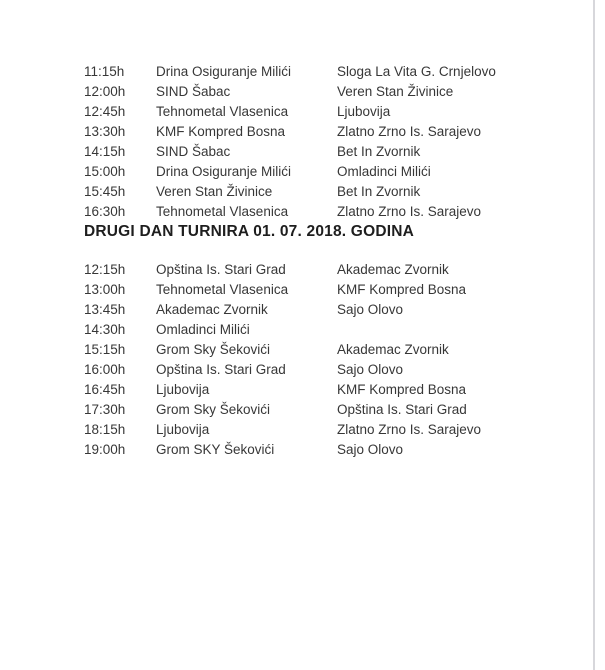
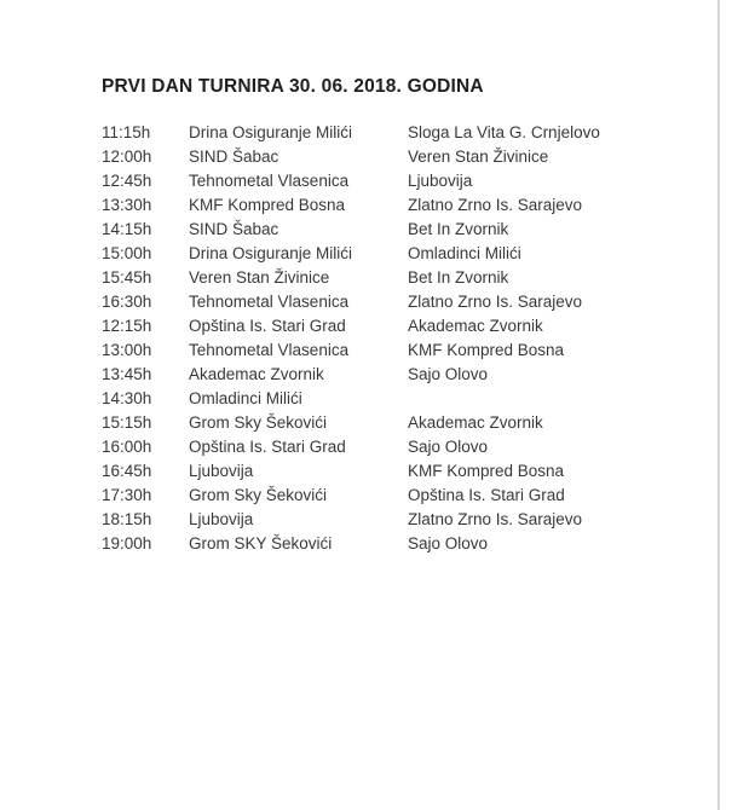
+ PRVI DAN TURNIRA 30. 06. 2018. GODINA
  11:15h
  Drina Osiguranje Milići
  Sloga La Vita G. Crnjelovo
  12:00h
  SIND Šabac
  Veren Stan Živinice
  12:45h
  Tehnometal Vlasenica
  Ljubovija
  13:30h
  KMF Kompred Bosna
  Zlatno Zrno Is. Sarajevo
  14:15h
  SIND Šabac
  Bet In Zvornik
  15:00h
  Drina Osiguranje Milići
  Omladinci Milići
  15:45h
  Veren Stan Živinice
  Bet In Zvornik
  16:30h
  Tehnometal Vlasenica
  Zlatno Zrno Is. Sarajevo
- DRUGI DAN TURNIRA 01. 07. 2018. GODINA
  12:15h
  Opština Is. Stari Grad
  Akademac Zvornik
  13:00h
  Tehnometal Vlasenica
  KMF Kompred Bosna
  13:45h
  Akademac Zvornik
  Sajo Olovo
  14:30h
  Omladinci Milići
  15:15h
  Grom Sky Šekovići
  Akademac Zvornik
  16:00h
  Opština Is. Stari Grad
  Sajo Olovo
  16:45h
  Ljubovija
  KMF Kompred Bosna
  17:30h
  Grom Sky Šekovići
  Opština Is. Stari Grad
  18:15h
  Ljubovija
  Zlatno Zrno Is. Sarajevo
  19:00h
  Grom SKY Šekovići
  Sajo Olovo
